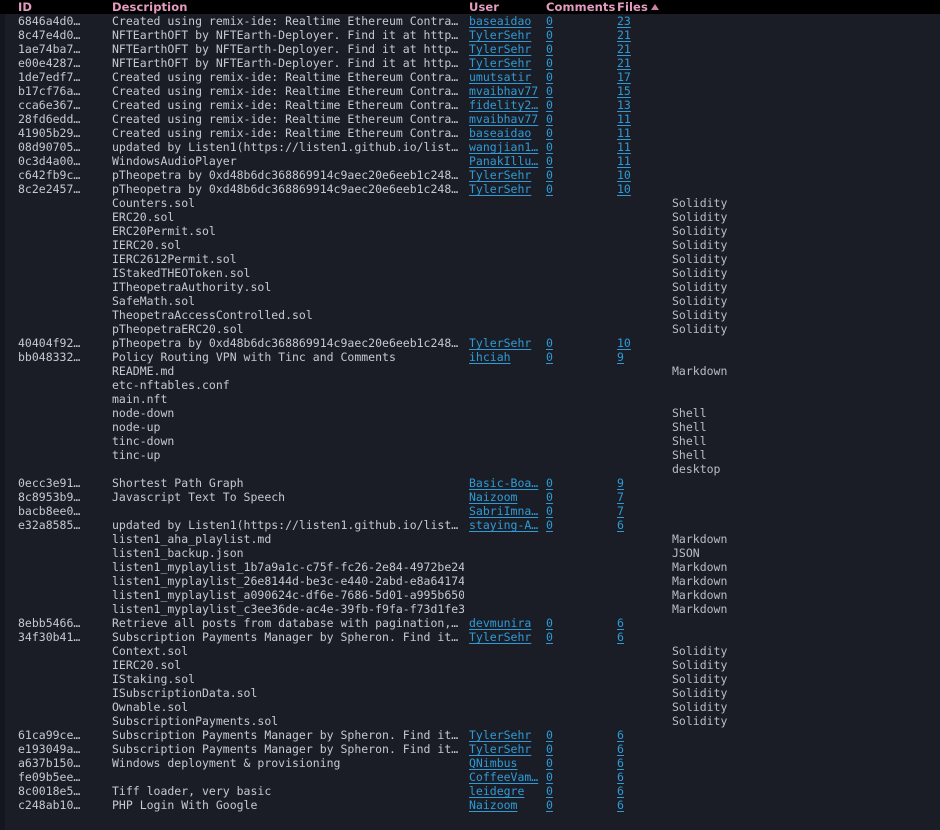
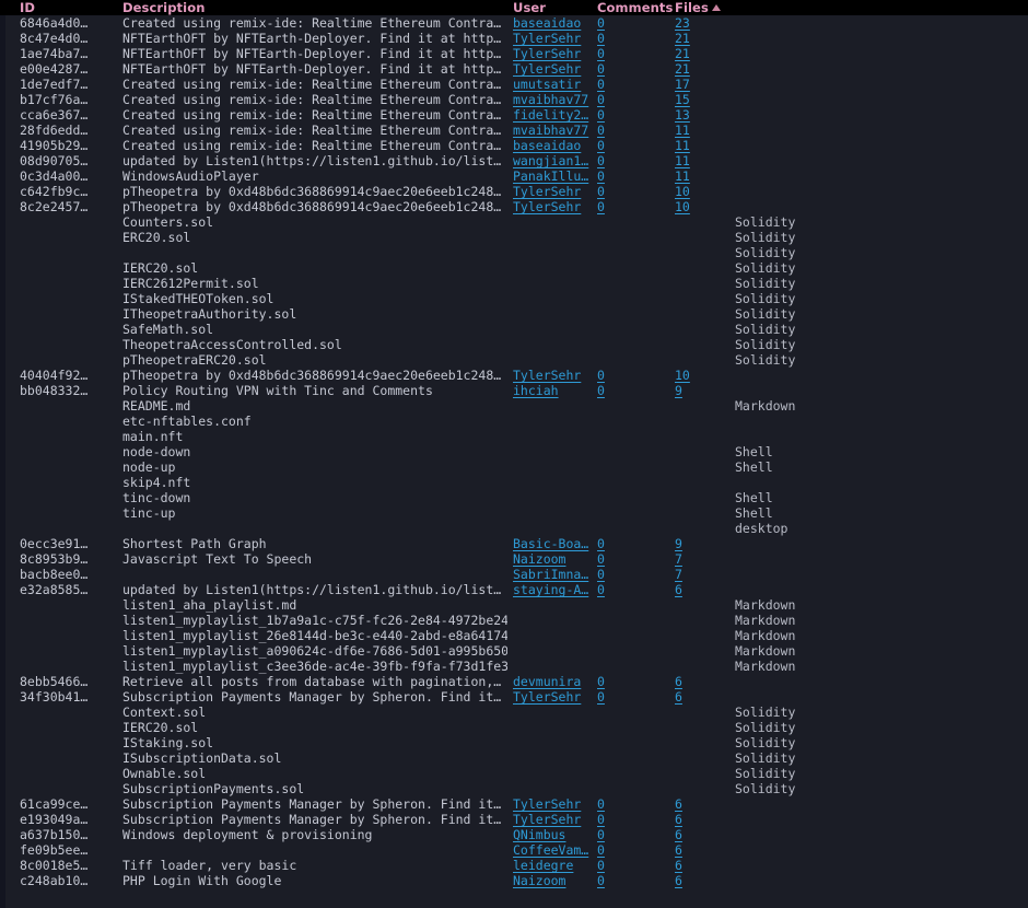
  ID
  Description
  User
  Comments
  Files
  6846a4d0…
  Created using remix-ide: Realtime Ethereum Contra…
  baseaidao
  0
  23
  8c47e4d0…
  NFTEarthOFT by NFTEarth-Deployer. Find it at http…
  TylerSehr
  0
  21
  1ae74ba7…
  NFTEarthOFT by NFTEarth-Deployer. Find it at http…
  TylerSehr
  0
  21
  e00e4287…
  NFTEarthOFT by NFTEarth-Deployer. Find it at http…
  TylerSehr
  0
  21
  1de7edf7…
  Created using remix-ide: Realtime Ethereum Contra…
  umutsatir
  0
  17
  b17cf76a…
  Created using remix-ide: Realtime Ethereum Contra…
  mvaibhav77
  0
  15
  cca6e367…
  Created using remix-ide: Realtime Ethereum Contra…
  fidelity2…
  0
  13
  28fd6edd…
  Created using remix-ide: Realtime Ethereum Contra…
  mvaibhav77
  0
  11
  41905b29…
  Created using remix-ide: Realtime Ethereum Contra…
  baseaidao
  0
  11
  08d90705…
  updated by Listen1(https://listen1.github.io/list…
  wangjian1…
  0
  11
  0c3d4a00…
  WindowsAudioPlayer
  PanakIllu…
  0
  11
  c642fb9c…
  pTheopetra by 0xd48b6dc368869914c9aec20e6eeb1c248…
  TylerSehr
  0
  10
  8c2e2457…
  pTheopetra by 0xd48b6dc368869914c9aec20e6eeb1c248…
  TylerSehr
  0
  10
  Counters.sol
  Solidity
  ERC20.sol
  Solidity
- ERC20Permit.sol
  Solidity
  IERC20.sol
  Solidity
  IERC2612Permit.sol
  Solidity
  IStakedTHEOToken.sol
  Solidity
  ITheopetraAuthority.sol
  Solidity
  SafeMath.sol
  Solidity
  TheopetraAccessControlled.sol
  Solidity
  pTheopetraERC20.sol
  Solidity
  40404f92…
  pTheopetra by 0xd48b6dc368869914c9aec20e6eeb1c248…
  TylerSehr
  0
  10
  bb048332…
  Policy Routing VPN with Tinc and Comments
  ihciah
  0
  9
  README.md
  Markdown
  etc-nftables.conf
  main.nft
  node-down
  Shell
  node-up
  Shell
+ skip4.nft
  tinc-down
  Shell
  tinc-up
  Shell
  desktop
  0ecc3e91…
  Shortest Path Graph
  Basic-Boa…
  0
  9
  8c8953b9…
  Javascript Text To Speech
  Naizoom
  0
  7
  bacb8ee0…
  SabriImna…
  0
  7
  e32a8585…
  updated by Listen1(https://listen1.github.io/list…
  staying-A…
  0
  6
  listen1_aha_playlist.md
  Markdown
- listen1_backup.json
- JSON
  listen1_myplaylist_1b7a9a1c-c75f-fc26-2e84-4972be24
  Markdown
  listen1_myplaylist_26e8144d-be3c-e440-2abd-e8a64174
  Markdown
  listen1_myplaylist_a090624c-df6e-7686-5d01-a995b650
  Markdown
  listen1_myplaylist_c3ee36de-ac4e-39fb-f9fa-f73d1fe3
  Markdown
  8ebb5466…
  Retrieve all posts from database with pagination,…
  devmunira
  0
  6
  34f30b41…
  Subscription Payments Manager by Spheron. Find it…
  TylerSehr
  0
  6
  Context.sol
  Solidity
  IERC20.sol
  Solidity
  IStaking.sol
  Solidity
  ISubscriptionData.sol
  Solidity
  Ownable.sol
  Solidity
  SubscriptionPayments.sol
  Solidity
  61ca99ce…
  Subscription Payments Manager by Spheron. Find it…
  TylerSehr
  0
  6
  e193049a…
  Subscription Payments Manager by Spheron. Find it…
  TylerSehr
  0
  6
  a637b150…
  Windows deployment & provisioning
  QNimbus
  0
  6
  fe09b5ee…
  CoffeeVam…
  0
  6
  8c0018e5…
  Tiff loader, very basic
  leidegre
  0
  6
  c248ab10…
  PHP Login With Google
  Naizoom
  0
  6
